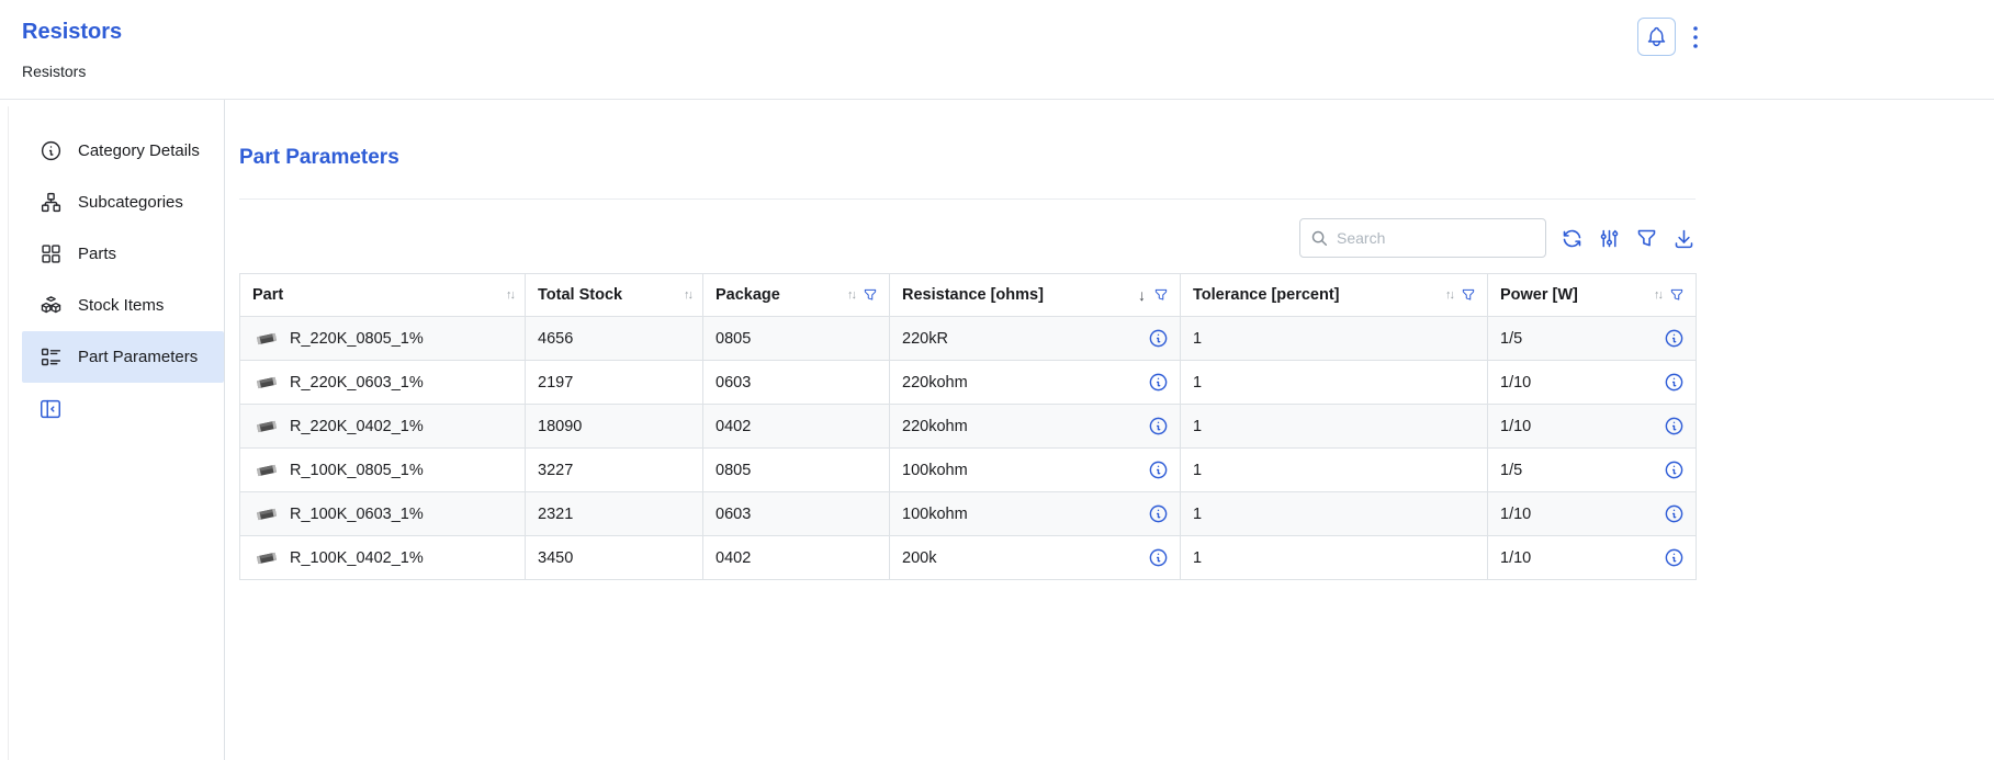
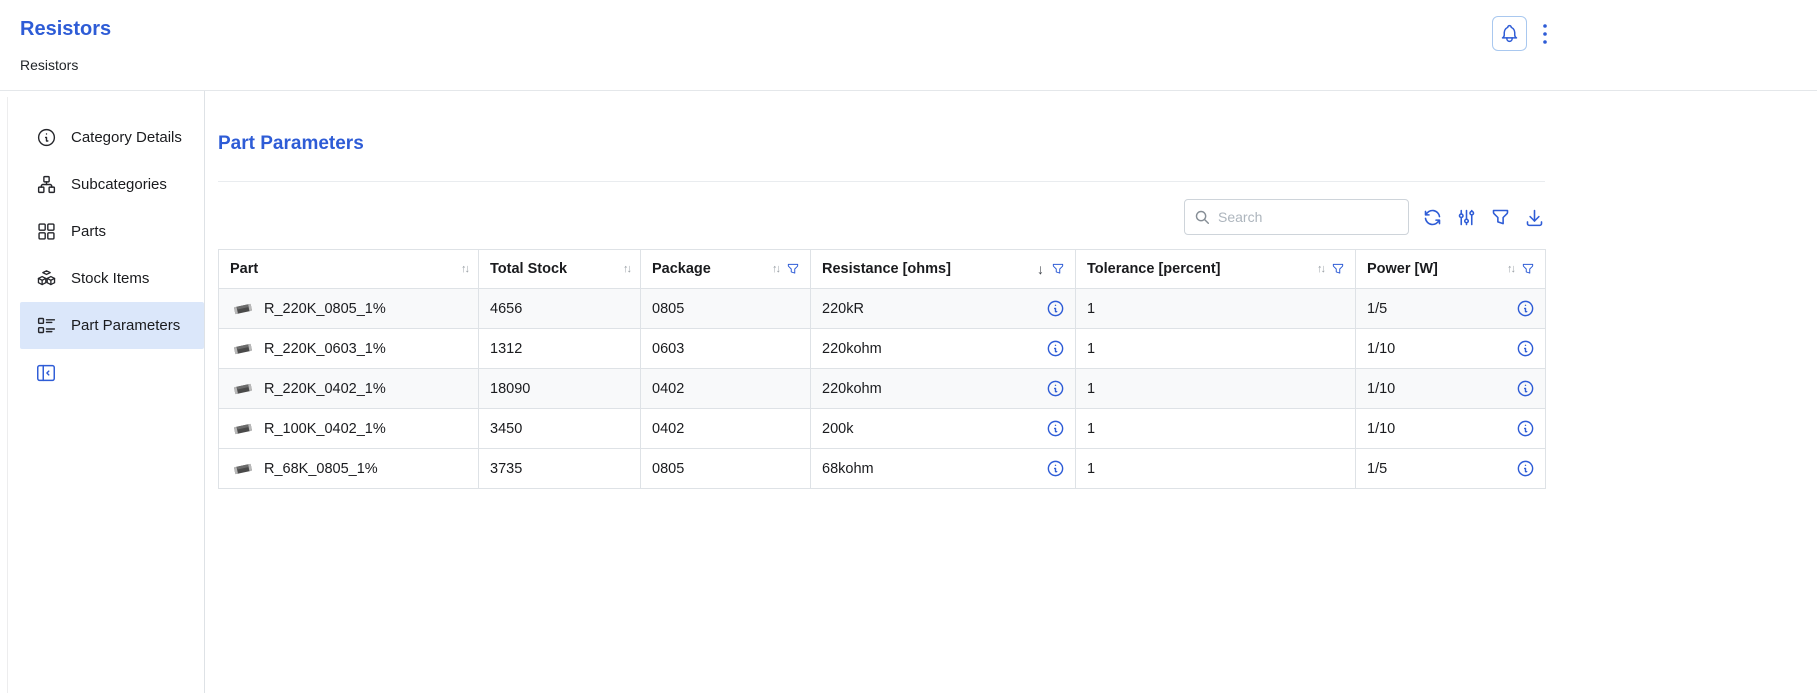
  Resistors
  Resistors
  Category Details
  Subcategories
  Parts
  Stock Items
  Part Parameters
  Part Parameters
  Search
  Part ↑↓	Total Stock ↑↓	Package ↑↓	Resistance [ohms] ↓	Tolerance [percent] ↑↓	Power [W] ↑↓
  R_220K_0805_1%	4656	0805	220kR	1	1/5
- R_220K_0603_1%	2197	0603	220kohm	1	1/10
+ R_220K_0603_1%	1312	0603	220kohm	1	1/10
  R_220K_0402_1%	18090	0402	220kohm	1	1/10
- R_100K_0805_1%	3227	0805	100kohm	1	1/5
- R_100K_0603_1%	2321	0603	100kohm	1	1/10
  R_100K_0402_1%	3450	0402	200k	1	1/10
+ R_68K_0805_1%	3735	0805	68kohm	1	1/5
